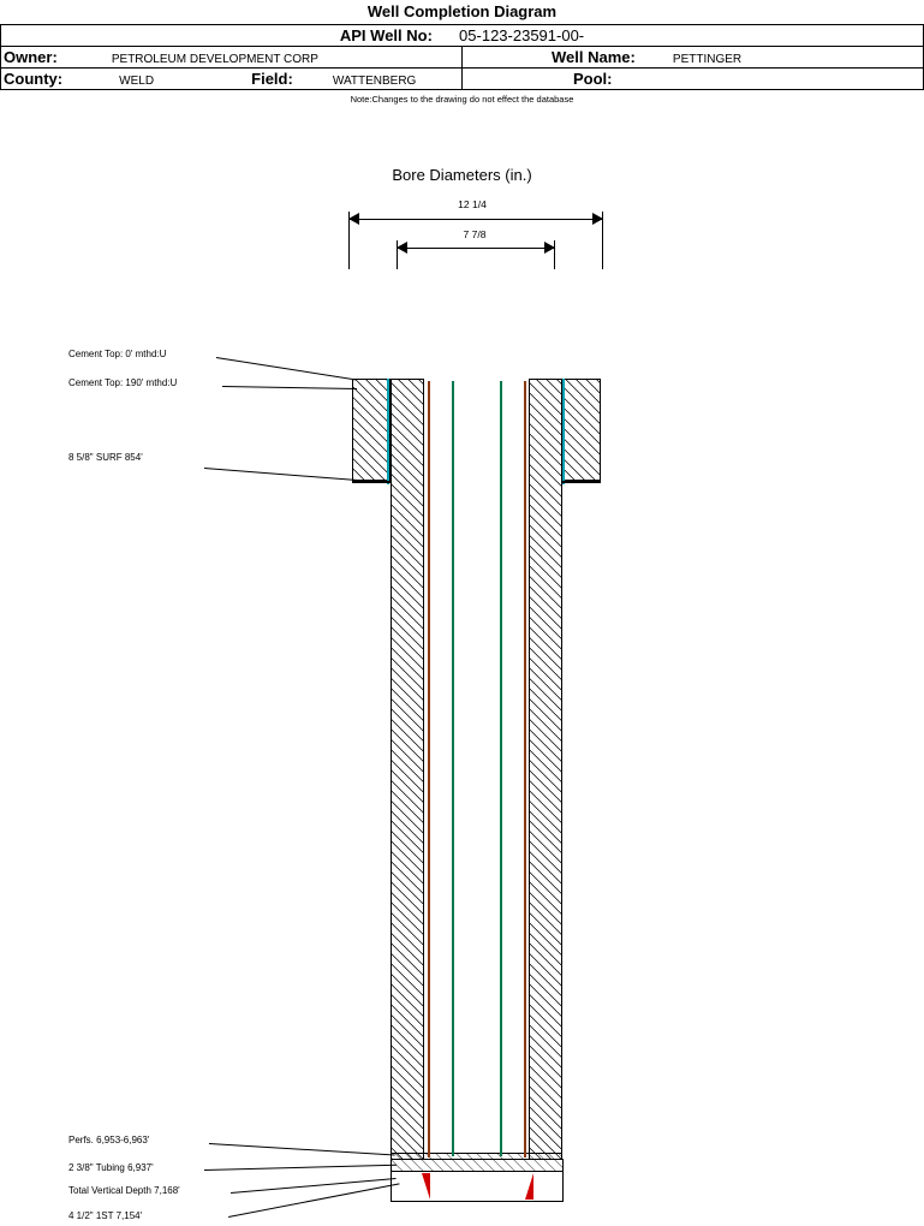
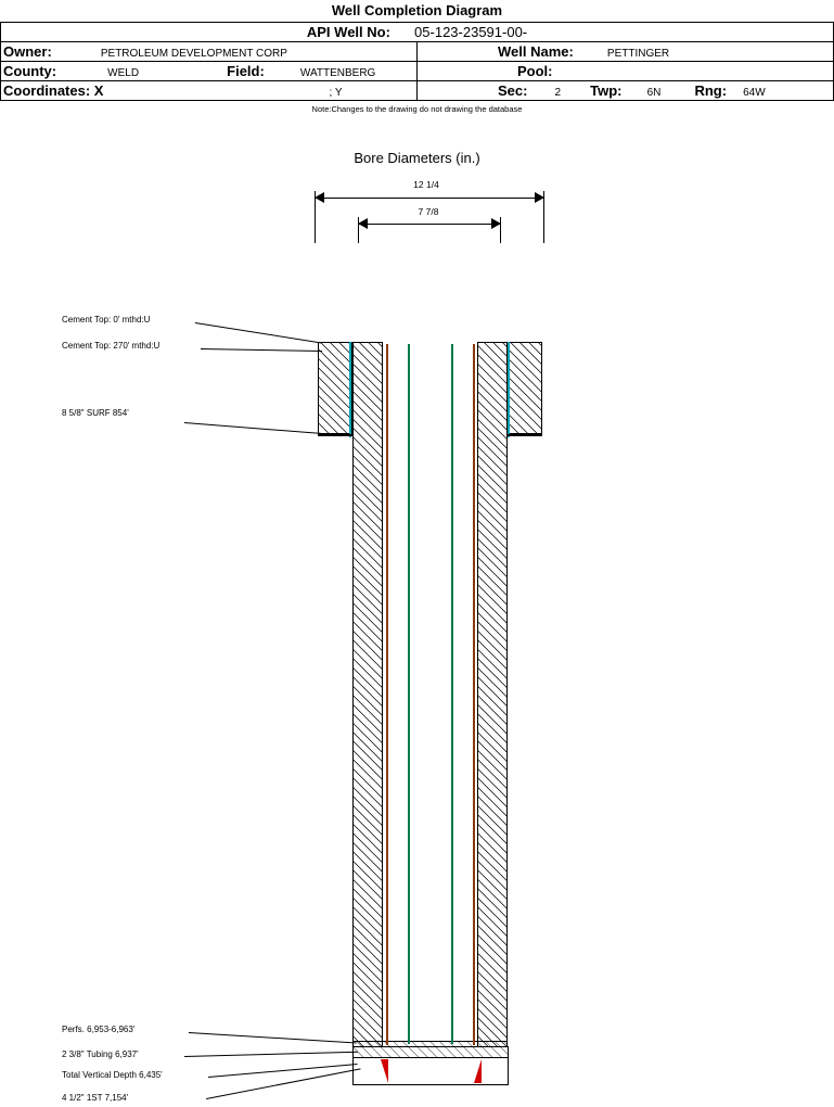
  Well Completion Diagram
  API Well No: 05-123-23591-00-
  Owner: PETROLEUM DEVELOPMENT CORP	Well Name: PETTINGER
  County: WELD Field: WATTENBERG	Pool:
+ Coordinates: X ; Y	Sec: 2 Twp: 6N Rng: 64W
- Note:Changes to the drawing do not effect the database
+ Note:Changes to the drawing do not drawing the database
  Bore Diameters (in.)
  12 1/4
  7 7/8
  Cement Top: 0' mthd:U
- Cement Top: 190' mthd:U
+ Cement Top: 270' mthd:U
  8 5/8" SURF 854'
  Perfs. 6,953-6,963'
  2 3/8" Tubing 6,937'
- Total Vertical Depth 7,168'
+ Total Vertical Depth 6,435'
  4 1/2" 1ST 7,154'
